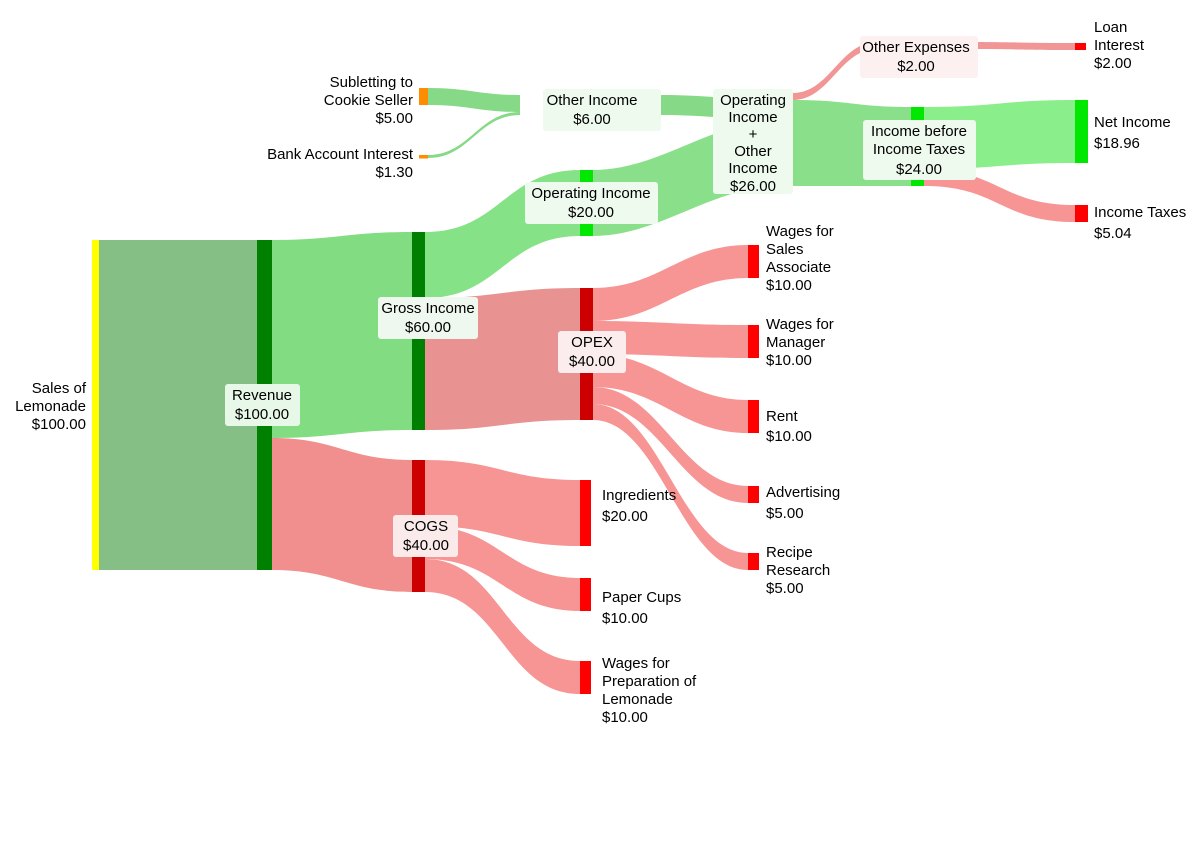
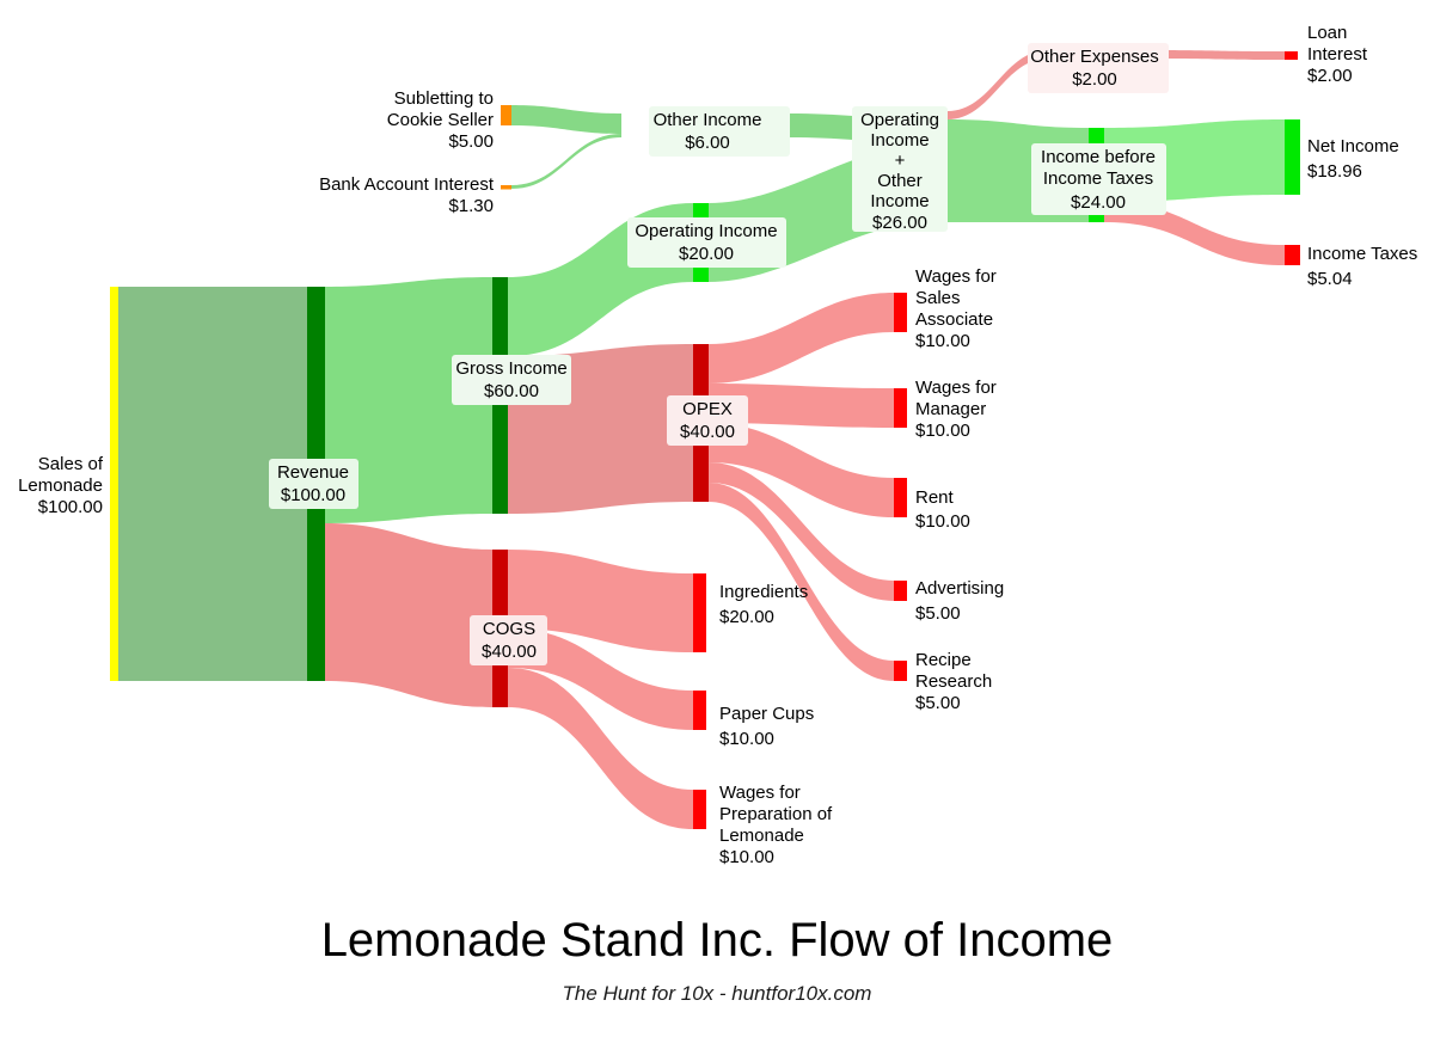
  Revenue
  $100.00
  Gross Income
  $60.00
  COGS
  $40.00
  Operating Income
  $20.00
  OPEX
  $40.00
  Other Income
  $6.00
  Operating
  Income
  +
  Other
  Income
  $26.00
  Other Expenses
  $2.00
  Income before
  Income Taxes
  $24.00
  Sales of
  Lemonade
  $100.00
  Subletting to
  Cookie Seller
  $5.00
  Bank Account Interest
  $1.30
  Loan
  Interest
  $2.00
  Net Income
  $18.96
  Income Taxes
  $5.04
  Wages for
  Sales
  Associate
  $10.00
  Wages for
  Manager
  $10.00
  Rent
  $10.00
  Advertising
  $5.00
  Recipe
  Research
  $5.00
  Ingredients
  $20.00
  Paper Cups
  $10.00
  Wages for
  Preparation of
  Lemonade
  $10.00
+ Lemonade Stand Inc. Flow of Income
+ The Hunt for 10x - huntfor10x.com
